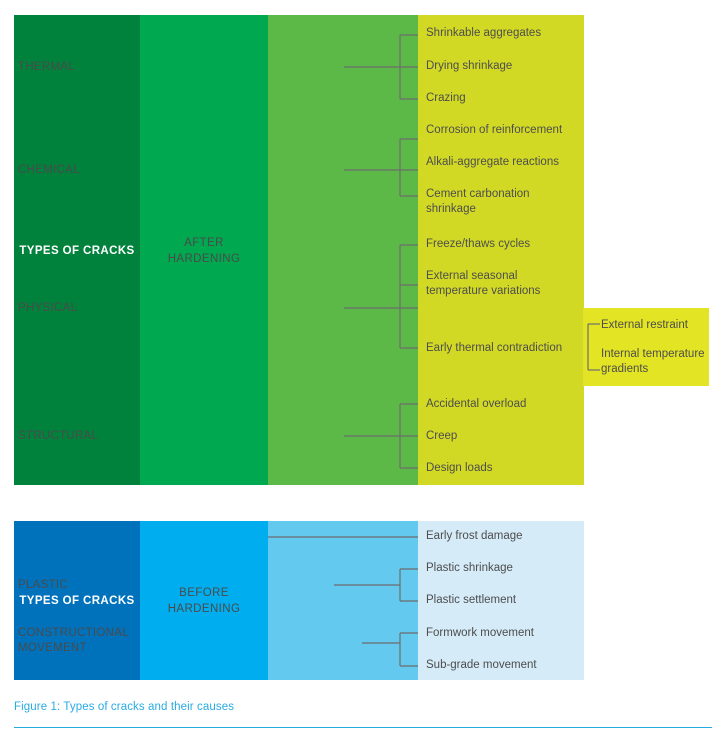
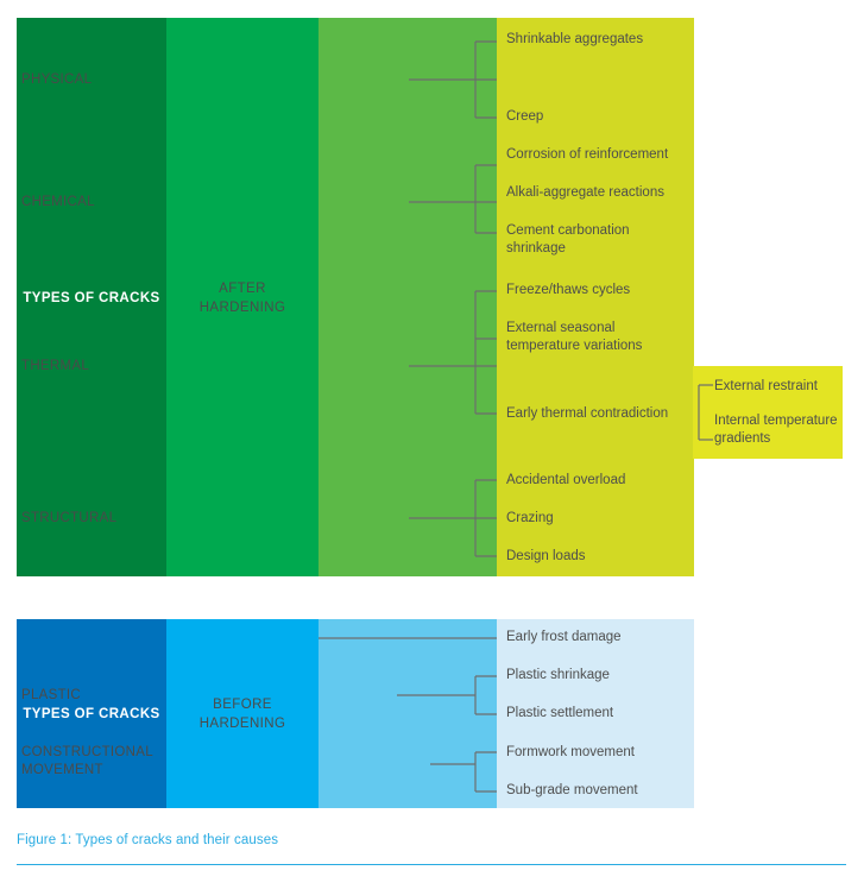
  TYPES OF CRACKS
  AFTER
  HARDENING
- THERMAL
+ PHYSICAL
  CHEMICAL
- PHYSICAL
+ THERMAL
  STRUCTURAL
  Shrinkable aggregates
- Drying shrinkage
- Crazing
+ Creep
  Corrosion of reinforcement
  Alkali-aggregate reactions
  Cement carbonation
  shrinkage
  Freeze/thaws cycles
  External seasonal
  temperature variations
  Early thermal contradiction
  Accidental overload
- Creep
+ Crazing
  Design loads
  External restraint
  Internal temperature
  gradients
  TYPES OF CRACKS
  BEFORE
  HARDENING
  PLASTIC
  CONSTRUCTIONAL
  MOVEMENT
  Early frost damage
  Plastic shrinkage
  Plastic settlement
  Formwork movement
  Sub-grade movement
  Figure 1: Types of cracks and their causes
